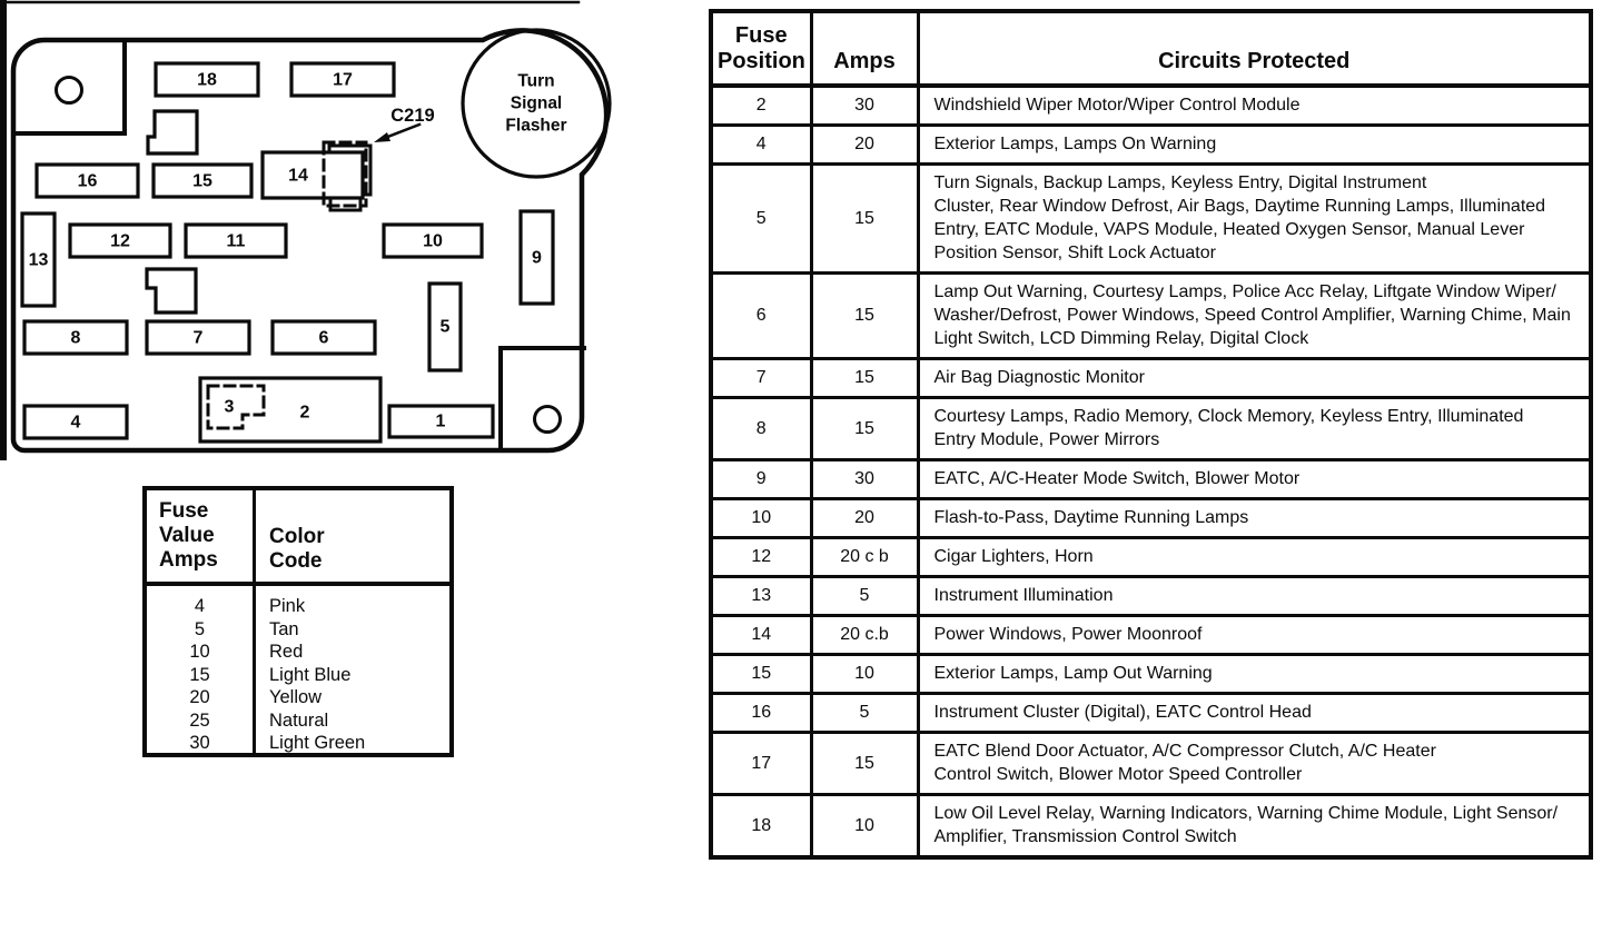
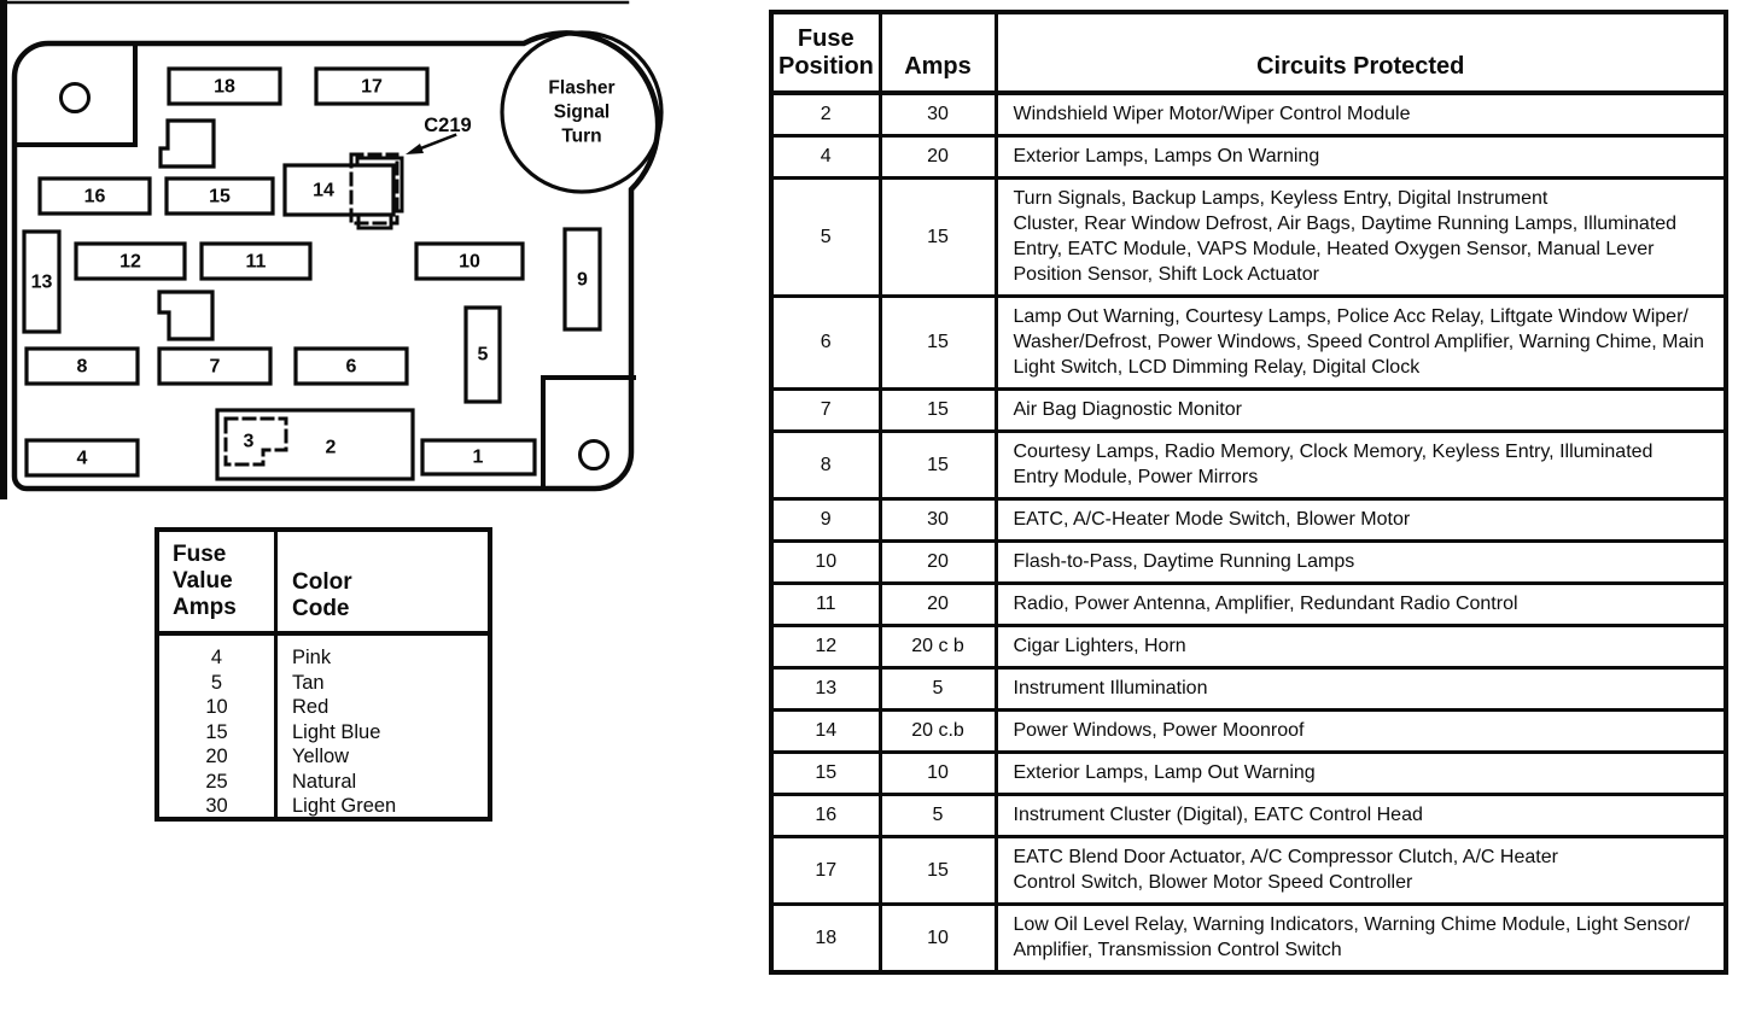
  18
  17
  16
  15
  14
  13
  12
  11
  10
  9
  8
  7
  6
  5
  4
  3
  2
  1
- Turn
+ Flasher
  Signal
- Flasher
+ Turn
  C219
  Fuse
  Value
  Amps
  Color
  Code
  4
  Pink
  5
  Tan
  10
  Red
  15
  Light Blue
  20
  Yellow
  25
  Natural
  30
  Light Green
  Fuse Position	Amps	Circuits Protected
  2	30	Windshield Wiper Motor/Wiper Control Module
  4	20	Exterior Lamps, Lamps On Warning
  5	15	Turn Signals, Backup Lamps, Keyless Entry, Digital Instrument Cluster, Rear Window Defrost, Air Bags, Daytime Running Lamps, Illuminated Entry, EATC Module, VAPS Module, Heated Oxygen Sensor, Manual Lever Position Sensor, Shift Lock Actuator
  6	15	Lamp Out Warning, Courtesy Lamps, Police Acc Relay, Liftgate Window Wiper/ Washer/Defrost, Power Windows, Speed Control Amplifier, Warning Chime, Main Light Switch, LCD Dimming Relay, Digital Clock
  7	15	Air Bag Diagnostic Monitor
  8	15	Courtesy Lamps, Radio Memory, Clock Memory, Keyless Entry, Illuminated Entry Module, Power Mirrors
  9	30	EATC, A/C-Heater Mode Switch, Blower Motor
  10	20	Flash-to-Pass, Daytime Running Lamps
+ 11	20	Radio, Power Antenna, Amplifier, Redundant Radio Control
  12	20 c b	Cigar Lighters, Horn
  13	5	Instrument Illumination
  14	20 c.b	Power Windows, Power Moonroof
  15	10	Exterior Lamps, Lamp Out Warning
  16	5	Instrument Cluster (Digital), EATC Control Head
  17	15	EATC Blend Door Actuator, A/C Compressor Clutch, A/C Heater Control Switch, Blower Motor Speed Controller
  18	10	Low Oil Level Relay, Warning Indicators, Warning Chime Module, Light Sensor/ Amplifier, Transmission Control Switch
